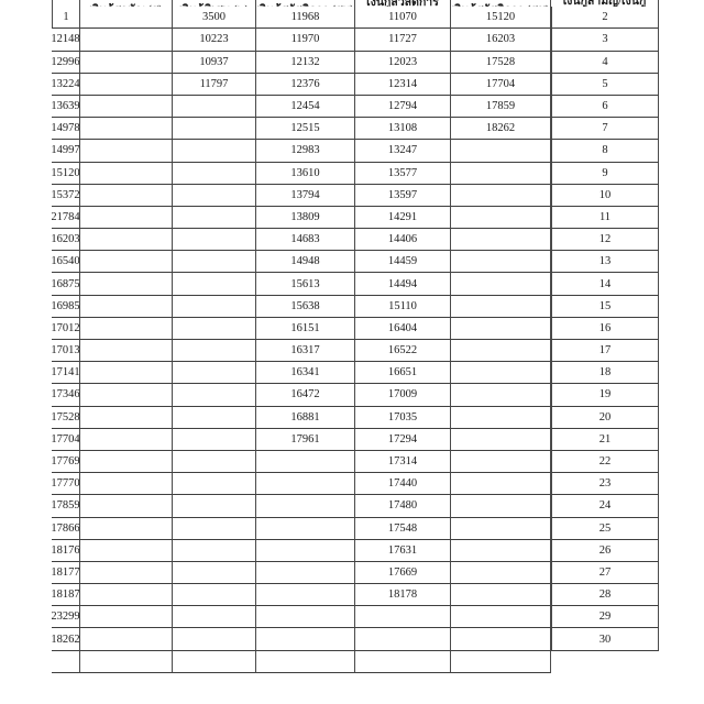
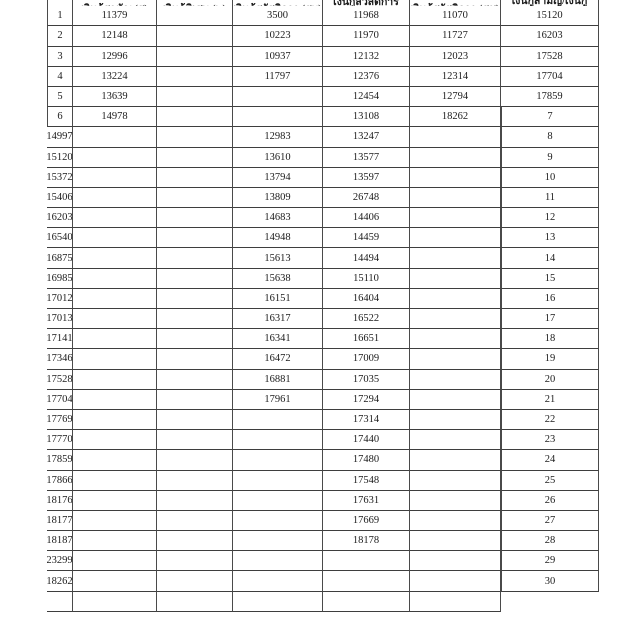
  เงินกู้สวัสดิการ
  เงินกู้สามัญ/เงินกู้
  1
+ 11379
  3500
  11968
  11070
  15120
  2
  12148
  10223
  11970
  11727
  16203
  3
  12996
  10937
  12132
  12023
  17528
  4
  13224
  11797
  12376
  12314
  17704
  5
  13639
  12454
  12794
  17859
  6
  14978
- 12515
  13108
  18262
  7
  14997
  12983
  13247
  8
  15120
  13610
  13577
  9
  15372
  13794
  13597
  10
- 21784
+ 15406
  13809
- 14291
+ 26748
  11
  16203
  14683
  14406
  12
  16540
  14948
  14459
  13
  16875
  15613
  14494
  14
  16985
  15638
  15110
  15
  17012
  16151
  16404
  16
  17013
  16317
  16522
  17
  17141
  16341
  16651
  18
  17346
  16472
  17009
  19
  17528
  16881
  17035
  20
  17704
  17961
  17294
  21
  17769
  17314
  22
  17770
  17440
  23
  17859
  17480
  24
  17866
  17548
  25
  18176
  17631
  26
  18177
  17669
  27
  18187
  18178
  28
  23299
  29
  18262
  30
